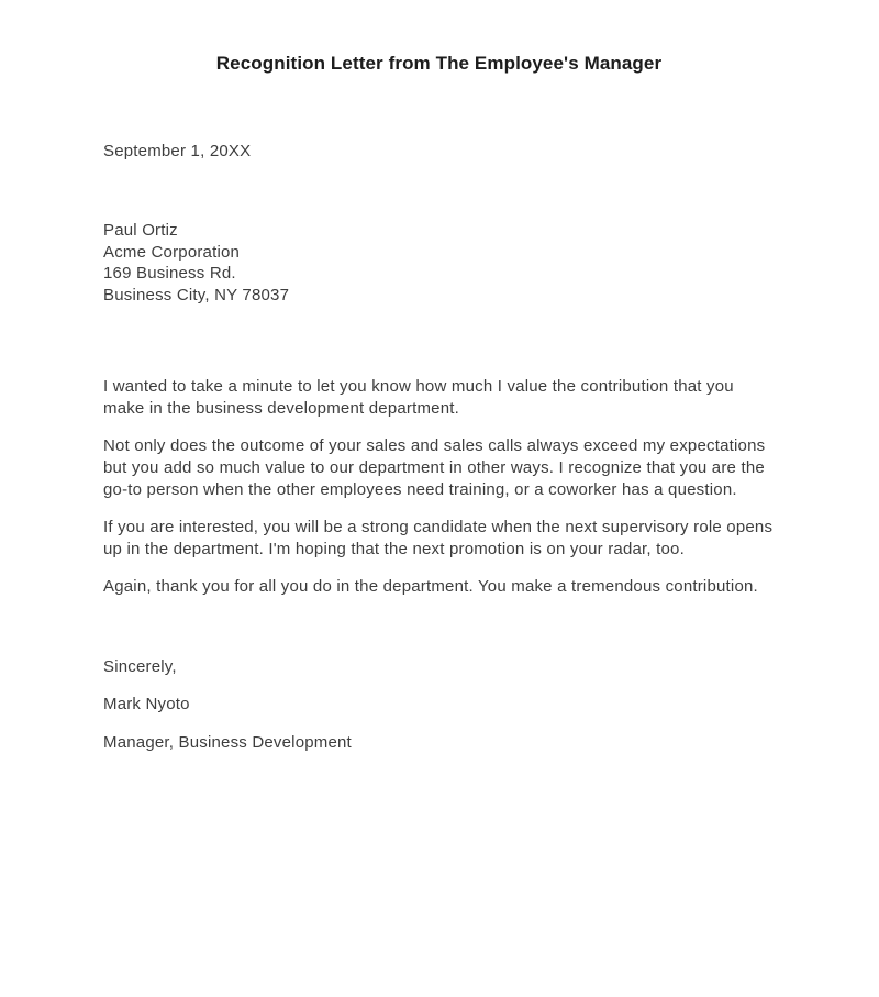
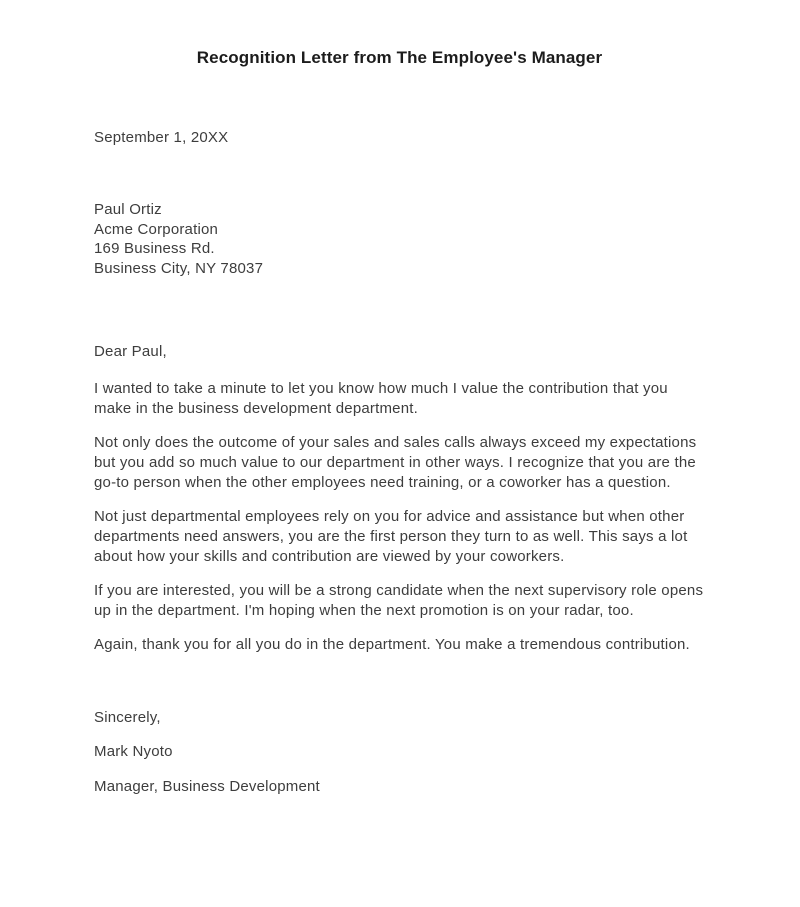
  Recognition Letter from The Employee's Manager
  September 1, 20XX
  Paul Ortiz
  Acme Corporation
  169 Business Rd.
  Business City, NY 78037
+ Dear Paul,
  I wanted to take a minute to let you know how much I value the contribution that you make in the business development department.
  Not only does the outcome of your sales and sales calls always exceed my expectations but you add so much value to our department in other ways. I recognize that you are the go-to person when the other employees need training, or a coworker has a question.
+ Not just departmental employees rely on you for advice and assistance but when other departments need answers, you are the first person they turn to as well. This says a lot about how your skills and contribution are viewed by your coworkers.
- If you are interested, you will be a strong candidate when the next supervisory role opens up in the department. I'm hoping that the next promotion is on your radar, too.
+ If you are interested, you will be a strong candidate when the next supervisory role opens up in the department. I'm hoping when the next promotion is on your radar, too.
  Again, thank you for all you do in the department. You make a tremendous contribution.
  Sincerely,
  Mark Nyoto
  Manager, Business Development
